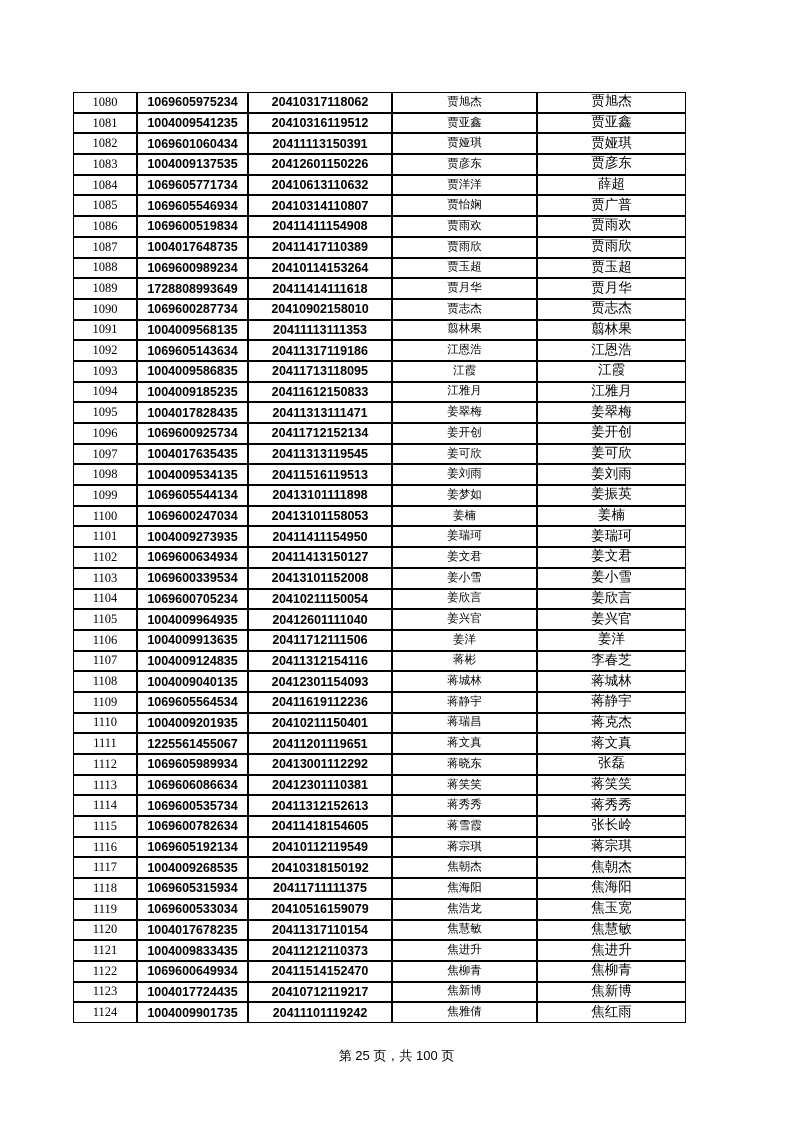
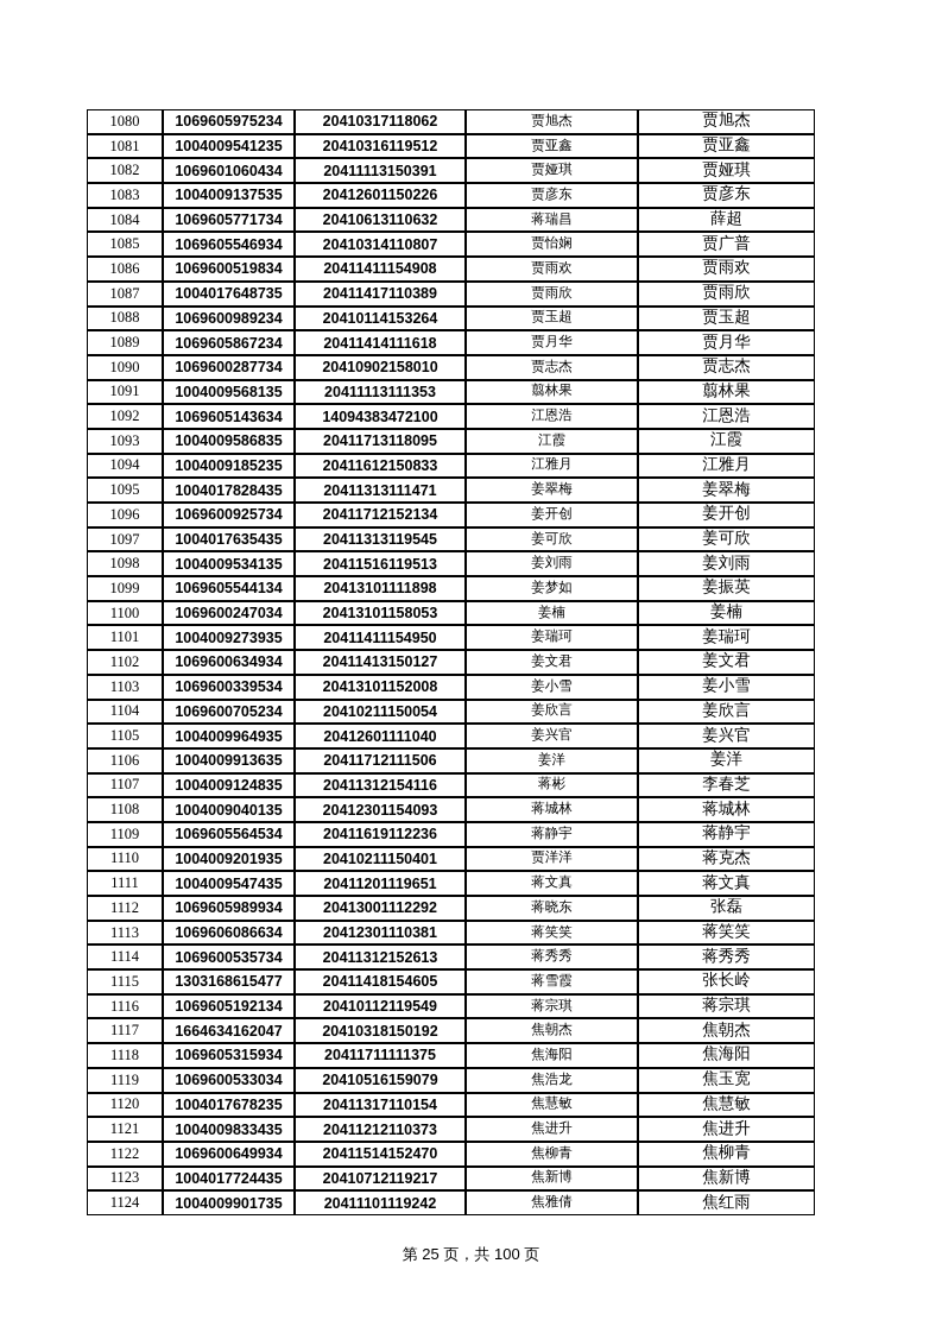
  1080	1069605975234	20410317118062	贾旭杰	贾旭杰
  1081	1004009541235	20410316119512	贾亚鑫	贾亚鑫
  1082	1069601060434	20411113150391	贾娅琪	贾娅琪
  1083	1004009137535	20412601150226	贾彦东	贾彦东
- 1084	1069605771734	20410613110632	贾洋洋	薛超
+ 1084	1069605771734	20410613110632	蒋瑞昌	薛超
  1085	1069605546934	20410314110807	贾怡娴	贾广普
  1086	1069600519834	20411411154908	贾雨欢	贾雨欢
  1087	1004017648735	20411417110389	贾雨欣	贾雨欣
  1088	1069600989234	20410114153264	贾玉超	贾玉超
- 1089	1728808993649	20411414111618	贾月华	贾月华
+ 1089	1069605867234	20411414111618	贾月华	贾月华
  1090	1069600287734	20410902158010	贾志杰	贾志杰
  1091	1004009568135	20411113111353	翦林果	翦林果
- 1092	1069605143634	20411317119186	江恩浩	江恩浩
+ 1092	1069605143634	14094383472100	江恩浩	江恩浩
  1093	1004009586835	20411713118095	江霞	江霞
  1094	1004009185235	20411612150833	江雅月	江雅月
  1095	1004017828435	20411313111471	姜翠梅	姜翠梅
  1096	1069600925734	20411712152134	姜开创	姜开创
  1097	1004017635435	20411313119545	姜可欣	姜可欣
  1098	1004009534135	20411516119513	姜刘雨	姜刘雨
  1099	1069605544134	20413101111898	姜梦如	姜振英
  1100	1069600247034	20413101158053	姜楠	姜楠
  1101	1004009273935	20411411154950	姜瑞珂	姜瑞珂
  1102	1069600634934	20411413150127	姜文君	姜文君
  1103	1069600339534	20413101152008	姜小雪	姜小雪
  1104	1069600705234	20410211150054	姜欣言	姜欣言
  1105	1004009964935	20412601111040	姜兴官	姜兴官
  1106	1004009913635	20411712111506	姜洋	姜洋
  1107	1004009124835	20411312154116	蒋彬	李春芝
  1108	1004009040135	20412301154093	蒋城林	蒋城林
  1109	1069605564534	20411619112236	蒋静宇	蒋静宇
- 1110	1004009201935	20410211150401	蒋瑞昌	蒋克杰
+ 1110	1004009201935	20410211150401	贾洋洋	蒋克杰
- 1111	1225561455067	20411201119651	蒋文真	蒋文真
+ 1111	1004009547435	20411201119651	蒋文真	蒋文真
  1112	1069605989934	20413001112292	蒋晓东	张磊
  1113	1069606086634	20412301110381	蒋笑笑	蒋笑笑
  1114	1069600535734	20411312152613	蒋秀秀	蒋秀秀
- 1115	1069600782634	20411418154605	蒋雪霞	张长岭
+ 1115	1303168615477	20411418154605	蒋雪霞	张长岭
  1116	1069605192134	20410112119549	蒋宗琪	蒋宗琪
- 1117	1004009268535	20410318150192	焦朝杰	焦朝杰
+ 1117	1664634162047	20410318150192	焦朝杰	焦朝杰
  1118	1069605315934	20411711111375	焦海阳	焦海阳
  1119	1069600533034	20410516159079	焦浩龙	焦玉宽
  1120	1004017678235	20411317110154	焦慧敏	焦慧敏
  1121	1004009833435	20411212110373	焦进升	焦进升
  1122	1069600649934	20411514152470	焦柳青	焦柳青
  1123	1004017724435	20410712119217	焦新博	焦新博
  1124	1004009901735	20411101119242	焦雅倩	焦红雨
  第 25 页，共 100 页
